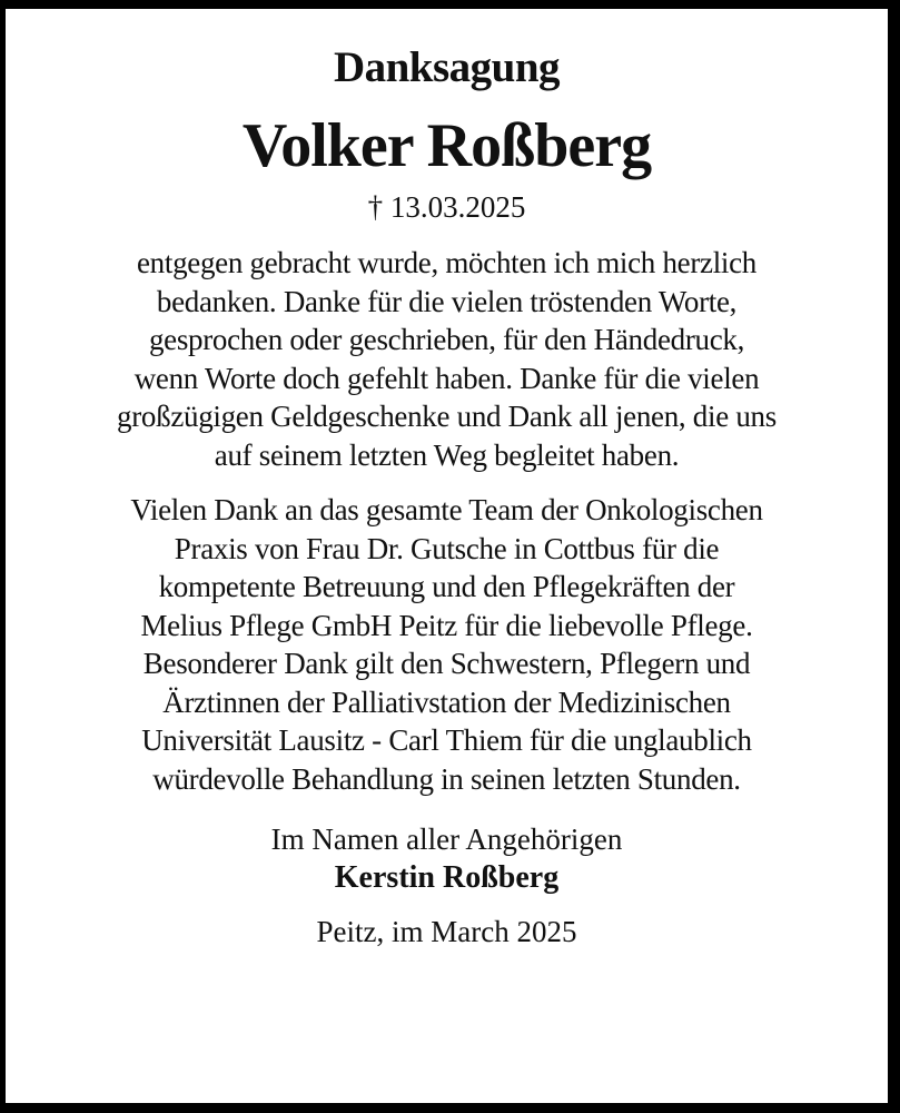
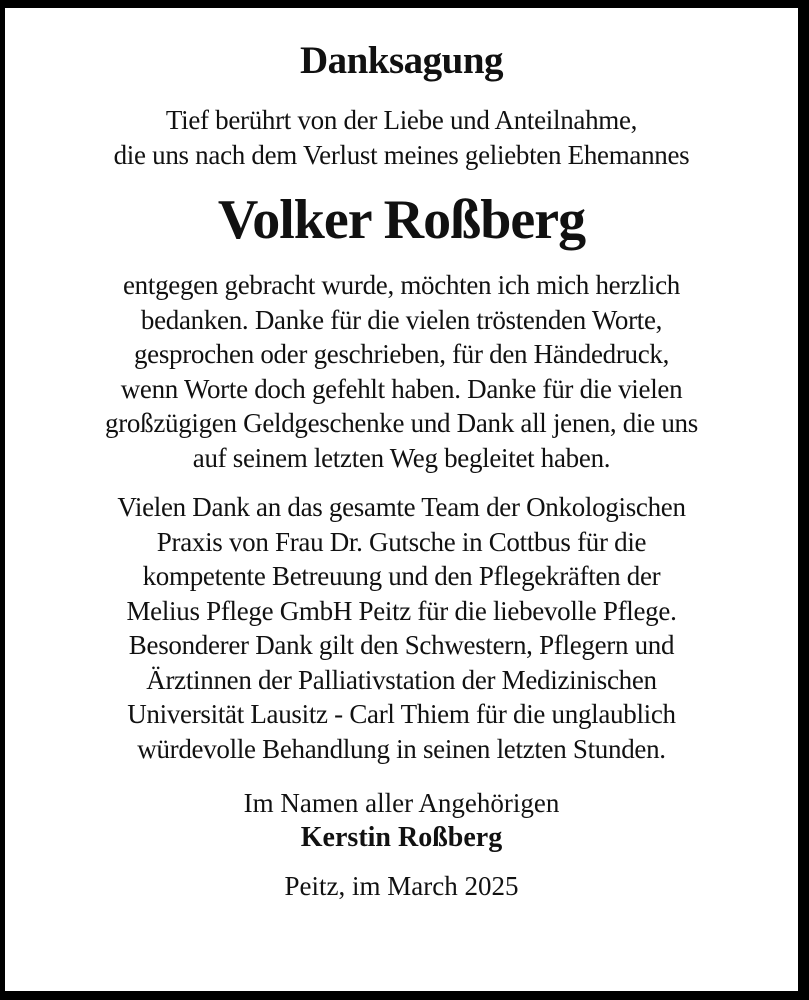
  Danksagung
+ Tief berührt von der Liebe und Anteilnahme,
+ die uns nach dem Verlust meines geliebten Ehemannes
  Volker Roßberg
- † 13.03.2025
  entgegen gebracht wurde, möchten ich mich herzlich
  bedanken. Danke für die vielen tröstenden Worte,
  gesprochen oder geschrieben, für den Händedruck,
  wenn Worte doch gefehlt haben. Danke für die vielen
  großzügigen Geldgeschenke und Dank all jenen, die uns
  auf seinem letzten Weg begleitet haben.
  Vielen Dank an das gesamte Team der Onkologischen
  Praxis von Frau Dr. Gutsche in Cottbus für die
  kompetente Betreuung und den Pflegekräften der
  Melius Pflege GmbH Peitz für die liebevolle Pflege.
  Besonderer Dank gilt den Schwestern, Pflegern und
  Ärztinnen der Palliativstation der Medizinischen
  Universität Lausitz - Carl Thiem für die unglaublich
  würdevolle Behandlung in seinen letzten Stunden.
  Im Namen aller Angehörigen
  Kerstin Roßberg
  Peitz, im March 2025
